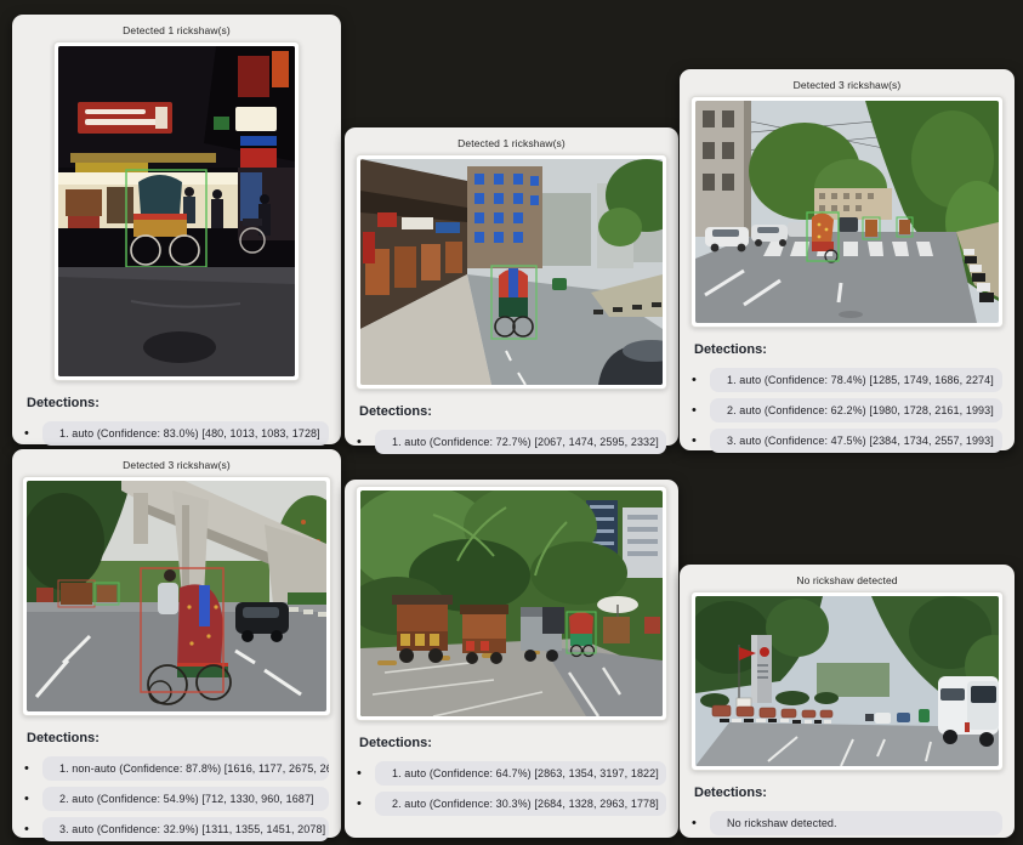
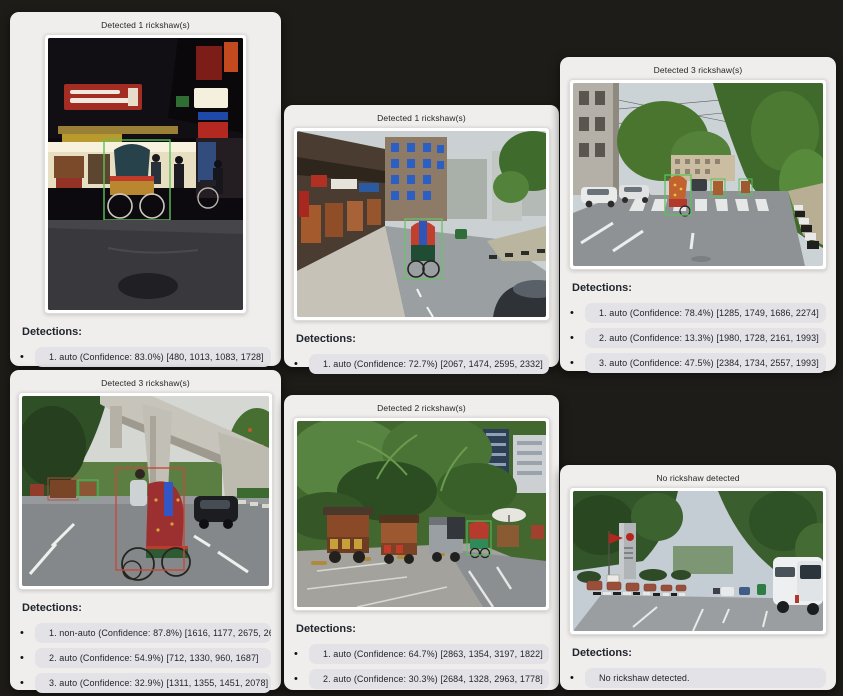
  Detected 1 rickshaw(s)
  Detections:
  •
  1. auto (Confidence: 83.0%) [480, 1013, 1083, 1728]
  Detected 1 rickshaw(s)
  Detections:
  •
  1. auto (Confidence: 72.7%) [2067, 1474, 2595, 2332]
  Detected 3 rickshaw(s)
  Detections:
  •
  1. auto (Confidence: 78.4%) [1285, 1749, 1686, 2274]
  •
- 2. auto (Confidence: 62.2%) [1980, 1728, 2161, 1993]
+ 2. auto (Confidence: 13.3%) [1980, 1728, 2161, 1993]
  •
  3. auto (Confidence: 47.5%) [2384, 1734, 2557, 1993]
  Detected 3 rickshaw(s)
  Detections:
  •
  1. non-auto (Confidence: 87.8%) [1616, 1177, 2675, 2
  •
  2. auto (Confidence: 54.9%) [712, 1330, 960, 1687]
  •
  3. auto (Confidence: 32.9%) [1311, 1355, 1451, 2078]
+ Detected 2 rickshaw(s)
  Detections:
  •
  1. auto (Confidence: 64.7%) [2863, 1354, 3197, 1822]
  •
  2. auto (Confidence: 30.3%) [2684, 1328, 2963, 1778]
  No rickshaw detected
  Detections:
  •
  No rickshaw detected.
